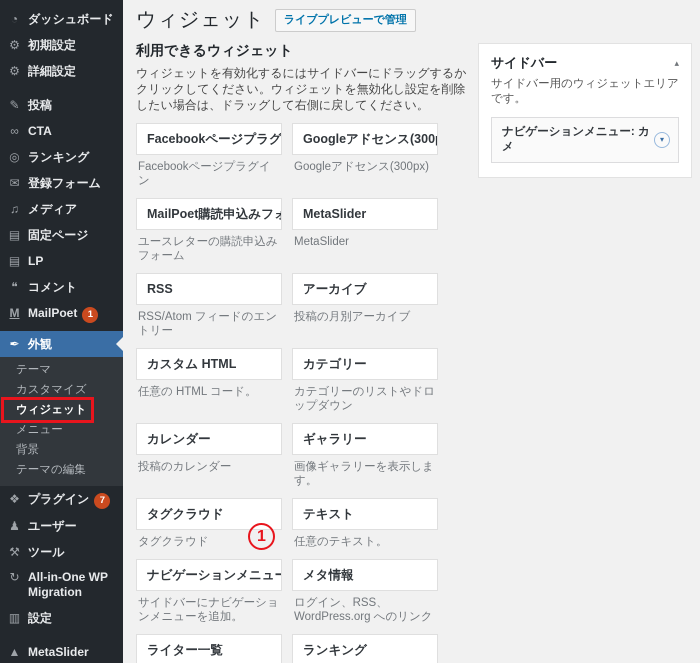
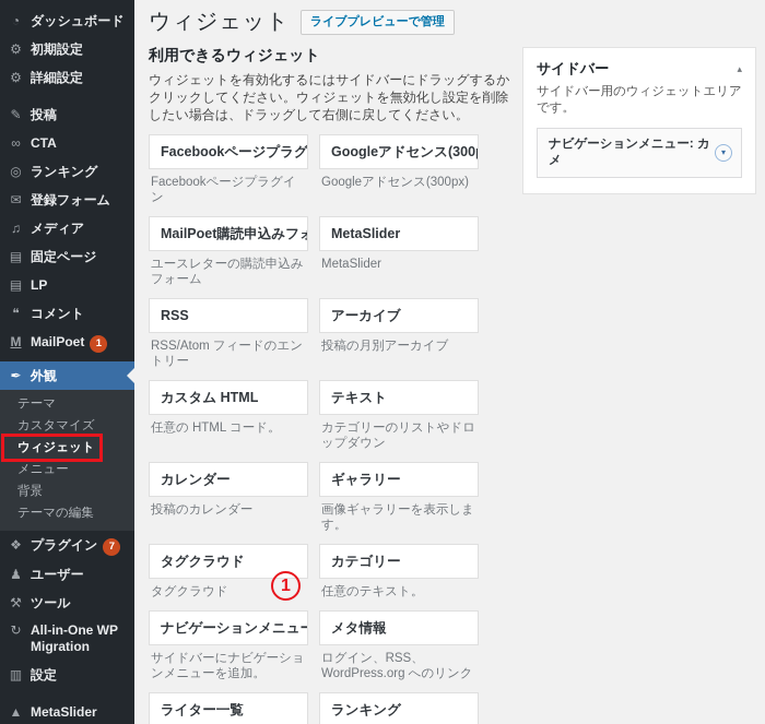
  ◔
  ダッシュボード
  ⚙
  初期設定
  ⚙
  詳細設定
  ✎
  投稿
  ∞
  CTA
  ◎
  ランキング
  ✉
  登録フォーム
  ♫
  メディア
  ▤
  固定ページ
  ▤
  LP
  ❝
  コメント
  M
  MailPoet 1
  ✒
  外観
  テーマ
  カスタマイズ
  ウィジェット
  メニュー
  背景
  テーマの編集
  ❖
  プラグイン 7
  ♟
  ユーザー
  ⚒
  ツール
  ↻
  All-in-One WP Migration
  ▥
  設定
  ▲
  MetaSlider
  ウィジェット
  ライブプレビューで管理
  利用できるウィジェット
  ウィジェットを有効化するにはサイドバーにドラッグするかクリックしてください。ウィジェットを無効化し設定を削除したい場合は、ドラッグして右側に戻してください。
  Facebookページプラグ
  Facebookページプラグイン
  Googleアドセンス(300
  Googleアドセンス(300px)
  MailPoet購読申込みフォ
  ユースレターの購読申込みフォーム
  MetaSlider
  MetaSlider
  RSS
  RSS/Atom フィードのエントリー
  アーカイブ
  投稿の月別アーカイブ
  カスタム HTML
  任意の HTML コード。
- カテゴリー
+ テキスト
  カテゴリーのリストやドロップダウン
  カレンダー
  投稿のカレンダー
  ギャラリー
  画像ギャラリーを表示します。
  タグクラウド
  タグクラウド
- テキスト
+ カテゴリー
  任意のテキスト。
  1
  ナビゲーションメニュー
  サイドバーにナビゲーションメニューを追加。
  メタ情報
  ログイン、RSS、WordPress.org へのリンク
  ライター一覧
  ランキング
  サイドバー
  ▴
  サイドバー用のウィジェットエリアです。
  ナビゲーションメニュー: カメ
  ▾
